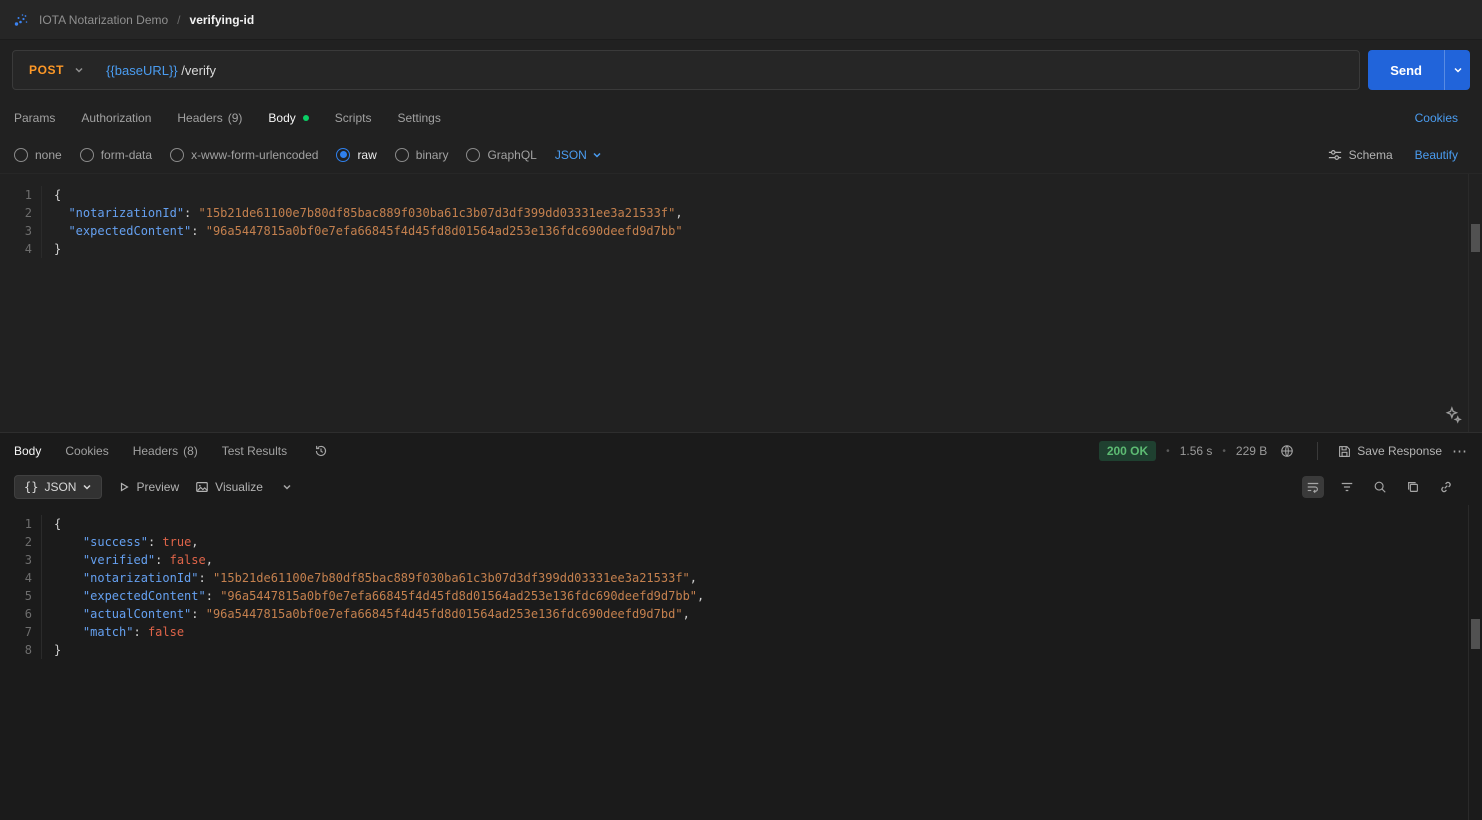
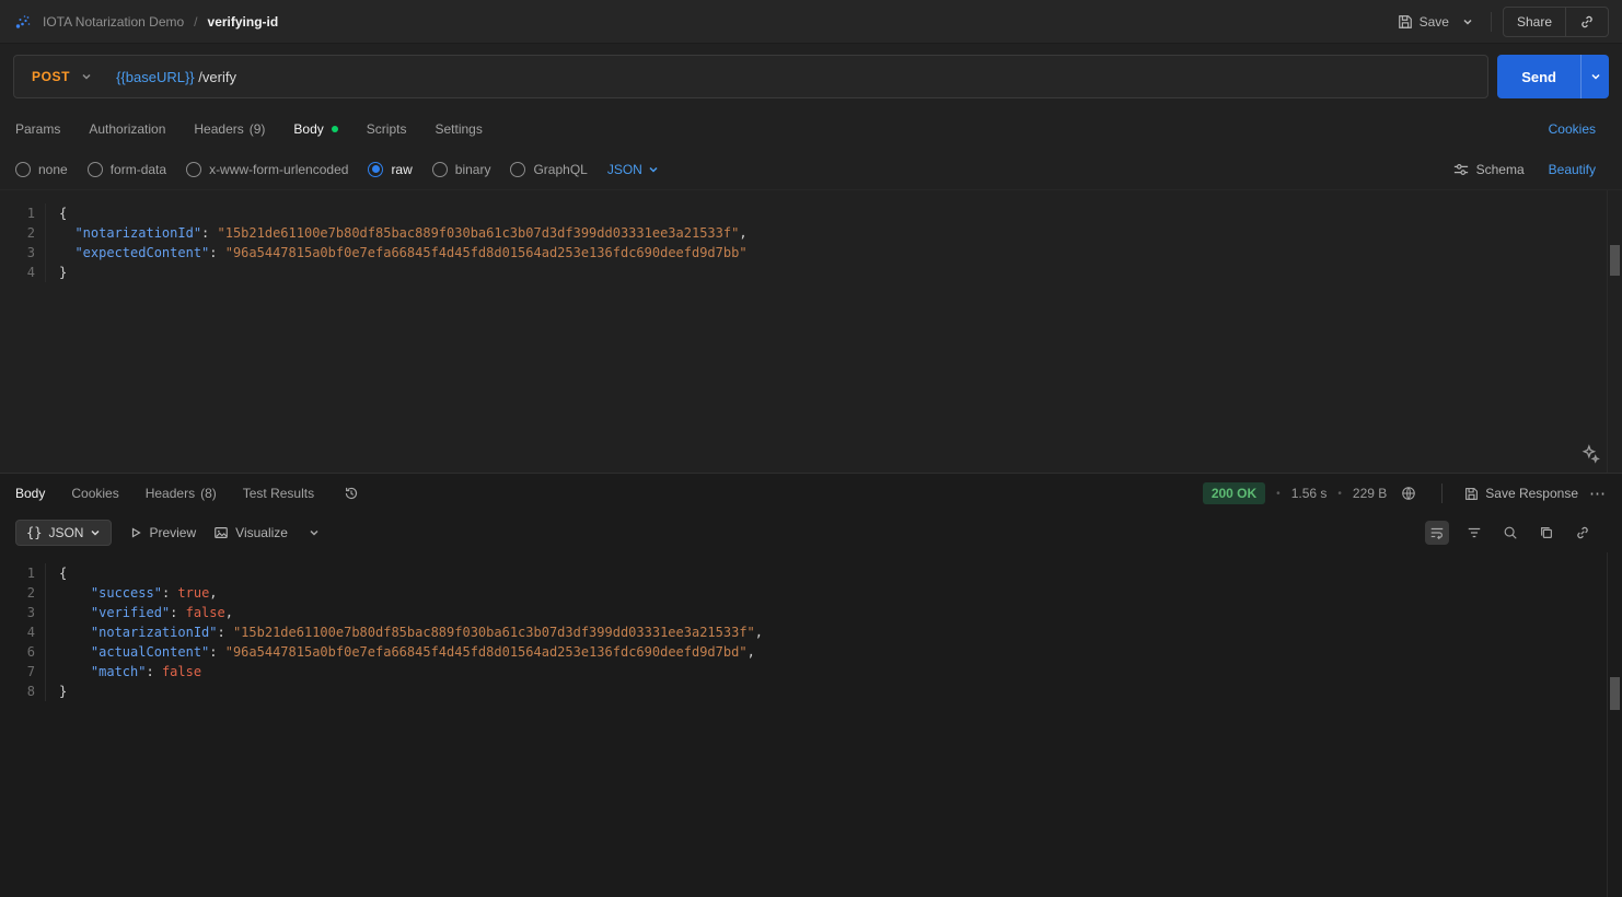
  IOTA Notarization Demo
  /
  verifying-id
+ Save
+ Share
  POST
  {{baseURL}}
  /verify
  Send
  Params
  Authorization
  Headers
  (9)
  Body
  Scripts
  Settings
  Cookies
  none
  form-data
  x-www-form-urlencoded
  raw
  binary
  GraphQL
  JSON
  Schema
  Beautify
  1
  {
  2
  "notarizationId": "15b21de61100e7b80df85bac889f030ba61c3b07d3df399dd03331ee3a21533f",
  3
  "expectedContent": "96a5447815a0bf0e7efa66845f4d45fd8d01564ad253e136fdc690deefd9d7bb"
  4
  }
  Body
  Cookies
  Headers
  (8)
  Test Results
  200 OK
  •
  1.56 s
  •
  229 B
  Save Response
  ⋯
  {}
  JSON
  Preview
  Visualize
  1
  {
  2
  "success": true,
  3
  "verified": false,
  4
  "notarizationId": "15b21de61100e7b80df85bac889f030ba61c3b07d3df399dd03331ee3a21533f",
- 5
- "expectedContent": "96a5447815a0bf0e7efa66845f4d45fd8d01564ad253e136fdc690deefd9d7bb",
  6
  "actualContent": "96a5447815a0bf0e7efa66845f4d45fd8d01564ad253e136fdc690deefd9d7bd",
  7
  "match": false
  8
  }
